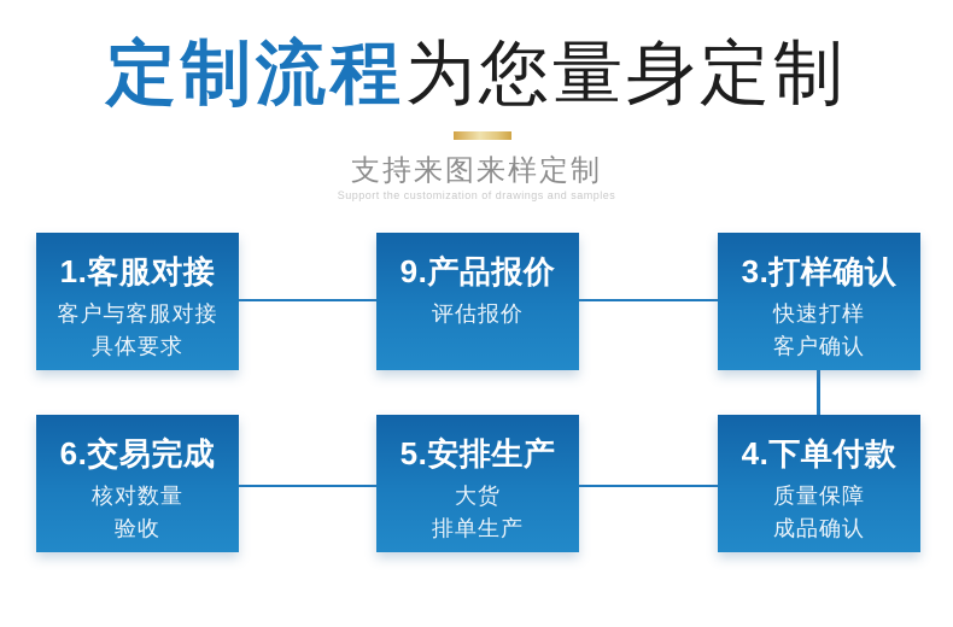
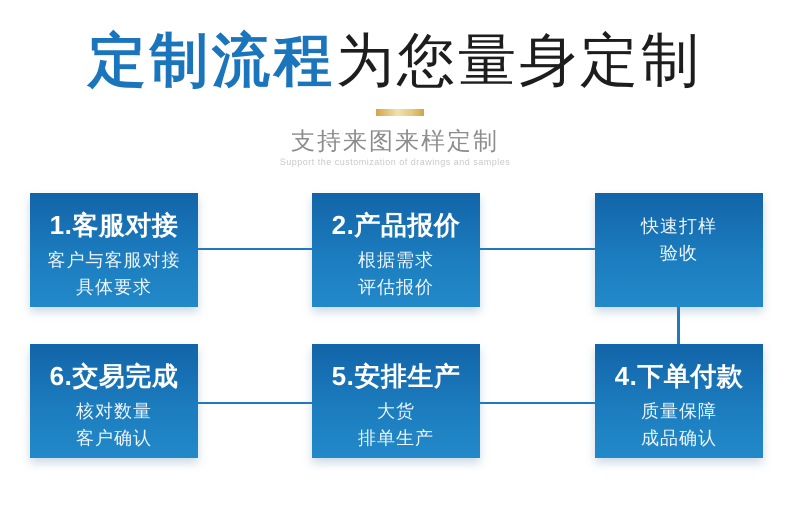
  定制流程为您量身定制
  支持来图来样定制
  Support the customization of drawings and samples
  1.客服对接
  客户与客服对接
  具体要求
- 9.产品报价
+ 2.产品报价
+ 根据需求
  评估报价
- 3.打样确认
  快速打样
- 客户确认
+ 验收
  6.交易完成
  核对数量
- 验收
+ 客户确认
  5.安排生产
  大货
  排单生产
  4.下单付款
  质量保障
  成品确认
